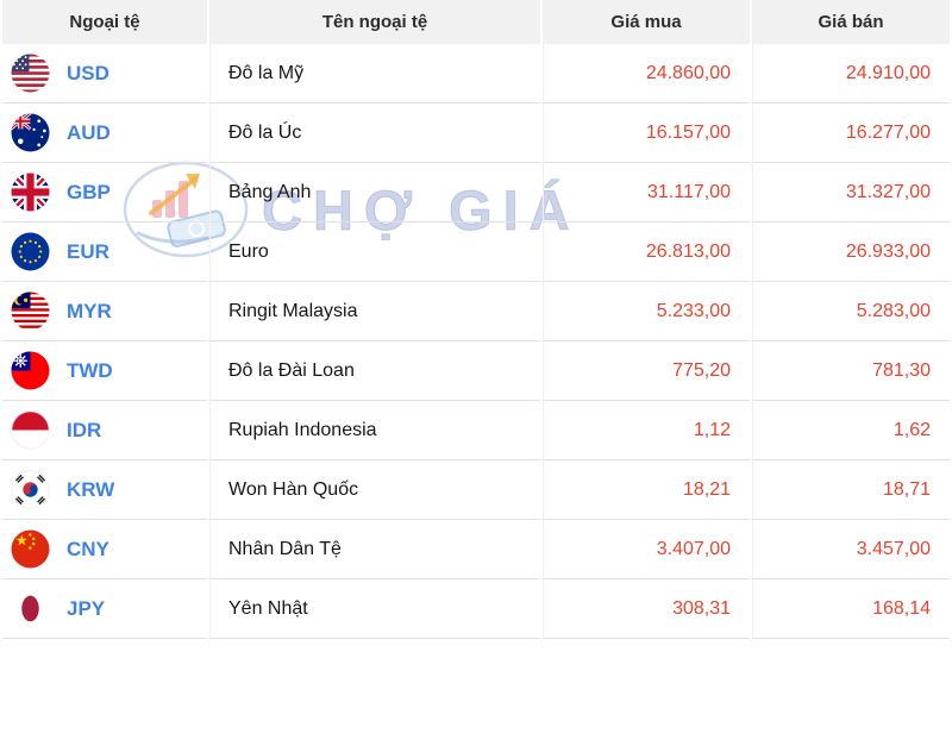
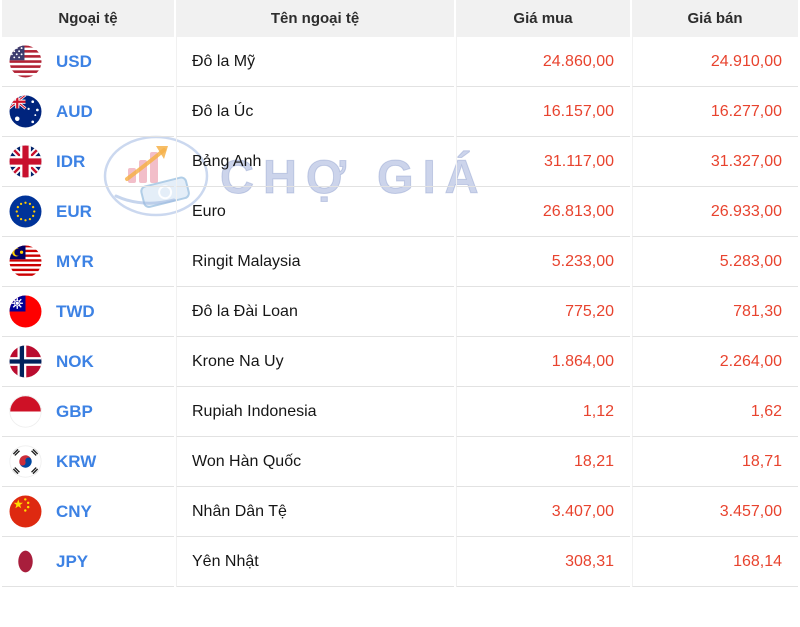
  CHỢ GIÁ
  Ngoại tệ	Tên ngoại tệ	Giá mua	Giá bán
  USD	Đô la Mỹ	24.860,00	24.910,00
  AUD	Đô la Úc	16.157,00	16.277,00
- GBP	Bảng Anh	31.117,00	31.327,00
+ IDR	Bảng Anh	31.117,00	31.327,00
  EUR	Euro	26.813,00	26.933,00
  MYR	Ringit Malaysia	5.233,00	5.283,00
  TWD	Đô la Đài Loan	775,20	781,30
+ NOK	Krone Na Uy	1.864,00	2.264,00
- IDR	Rupiah Indonesia	1,12	1,62
+ GBP	Rupiah Indonesia	1,12	1,62
  KRW	Won Hàn Quốc	18,21	18,71
  CNY	Nhân Dân Tệ	3.407,00	3.457,00
  JPY	Yên Nhật	308,31	168,14
